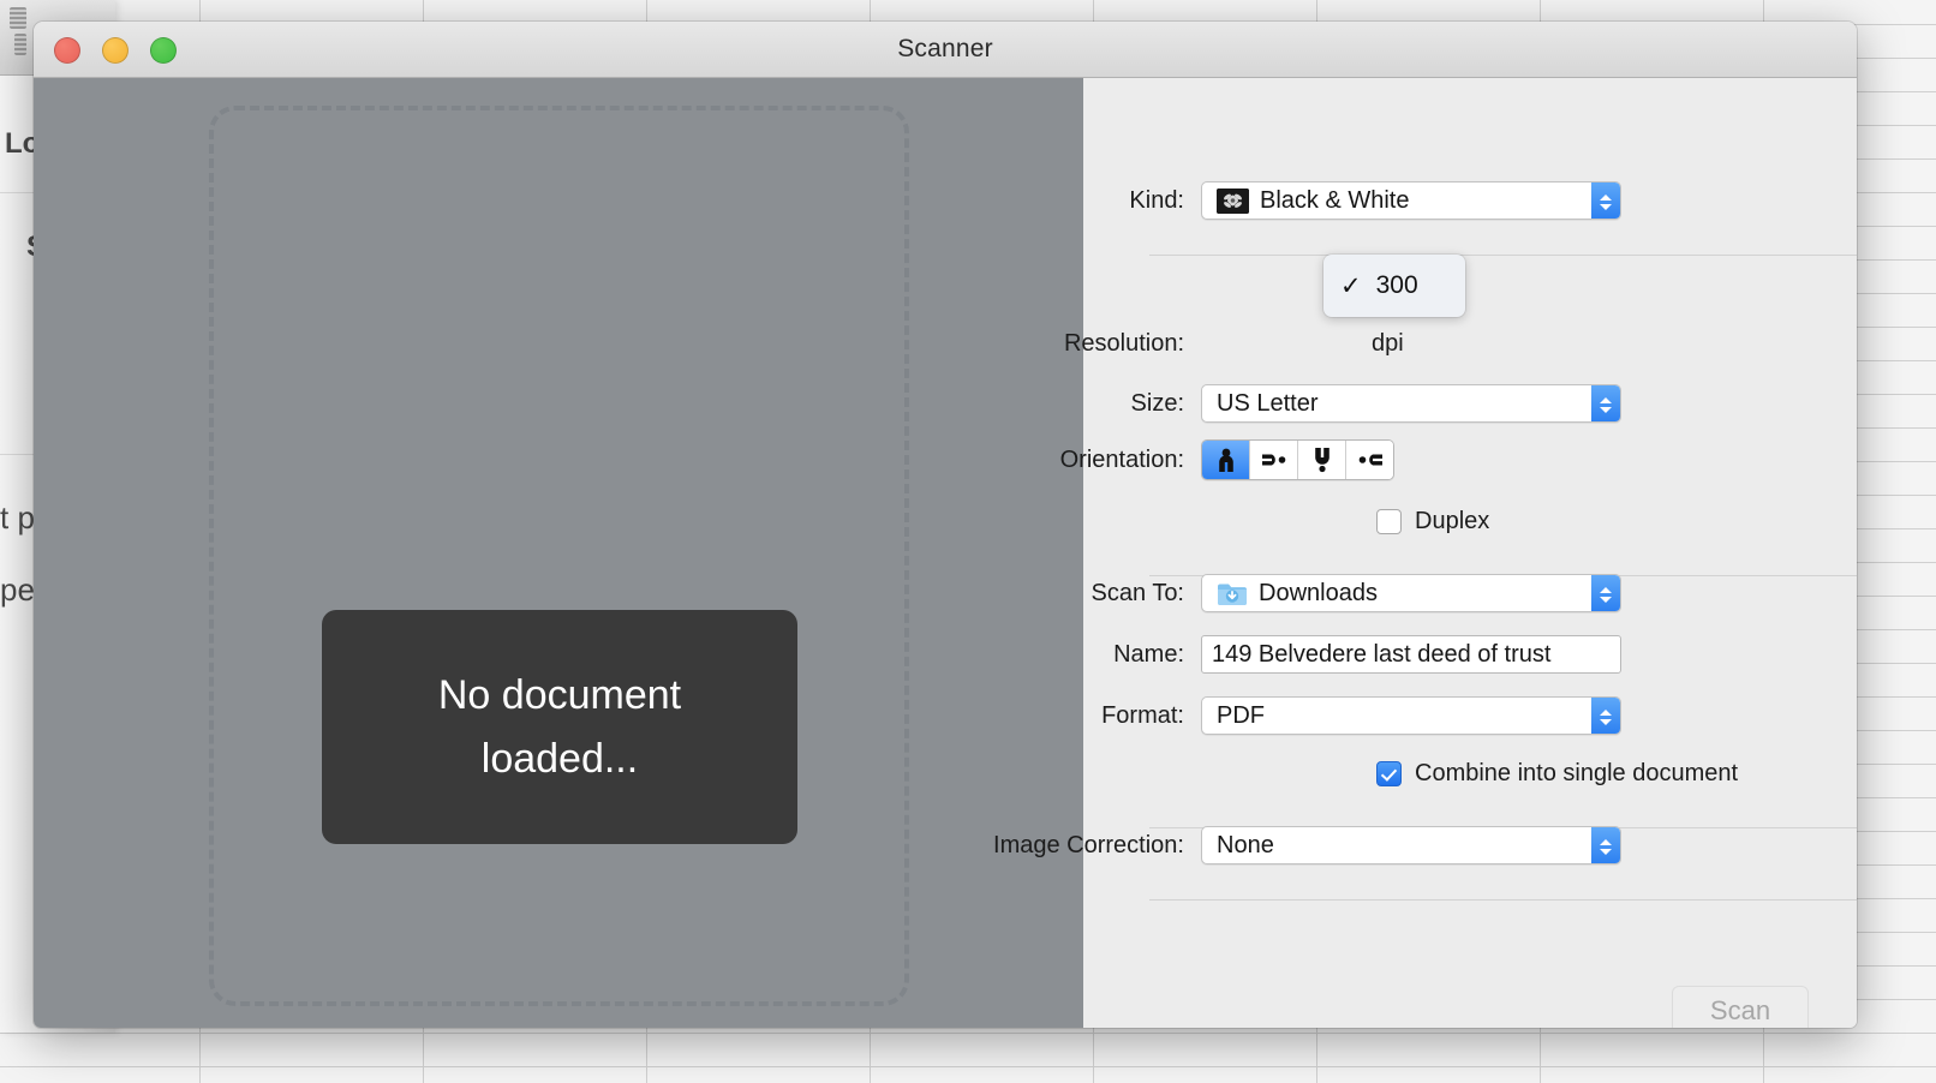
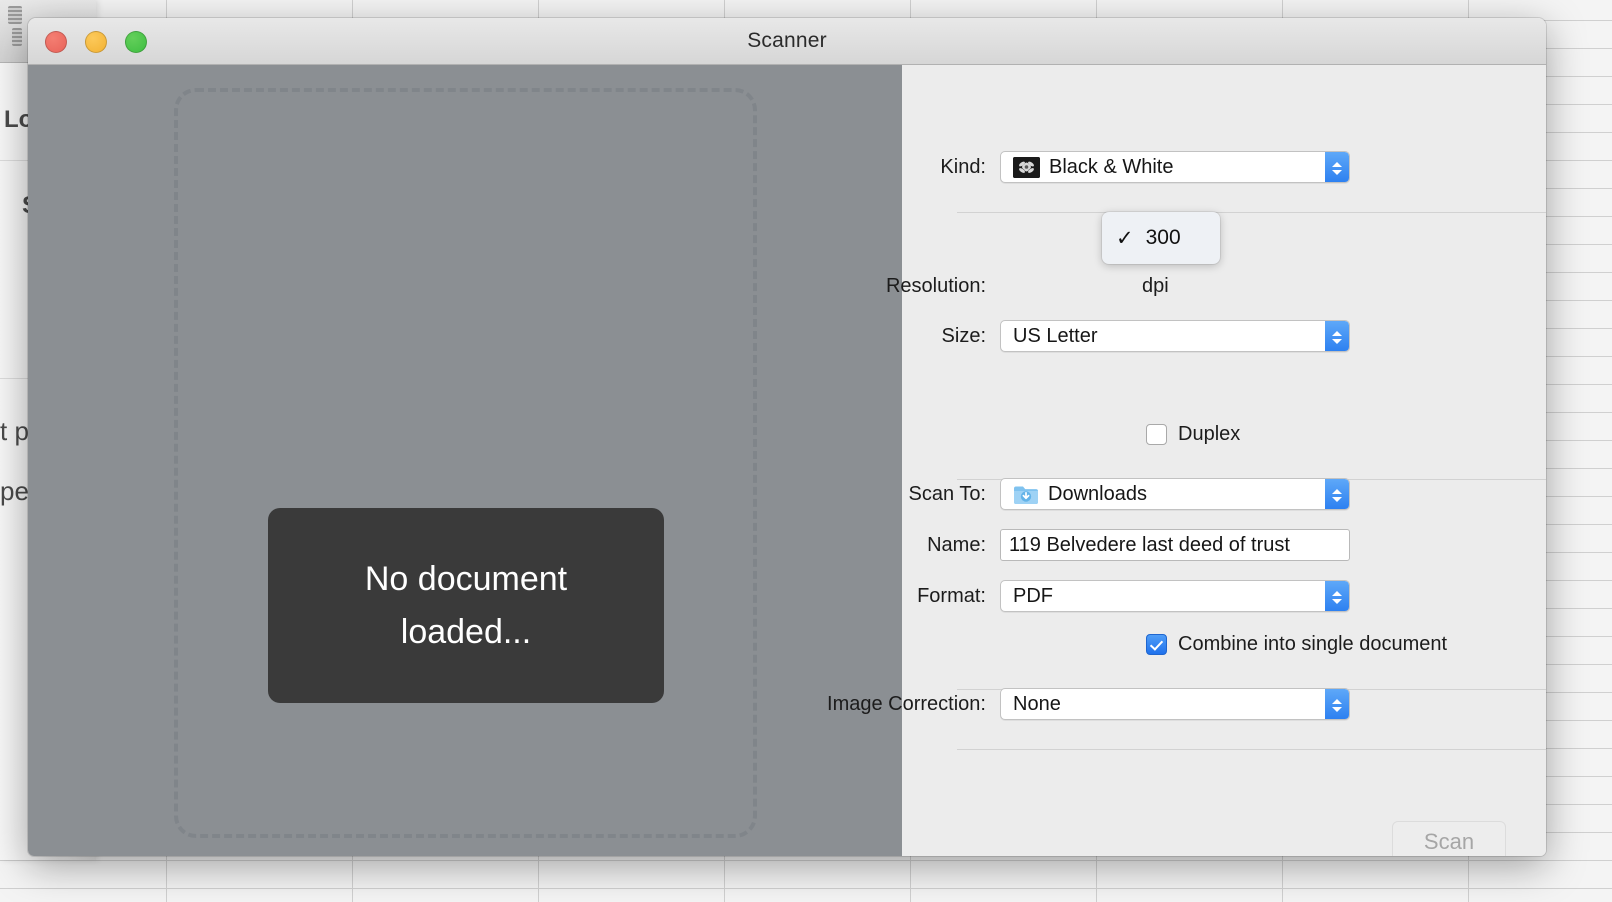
  Lo
  t p
  pe
  Scanner
  No document loaded...
  Kind:
  Black & White
  Resolution:
  dpi
  Size:
  US Letter
- Orientation:
  Duplex
  Scan To:
  Downloads
  Name:
- 149 Belvedere last deed of trust
+ 119 Belvedere last deed of trust
  Format:
  PDF
  Combine into single document
  Image Correction:
  None
  Scan
  ✓
  300
